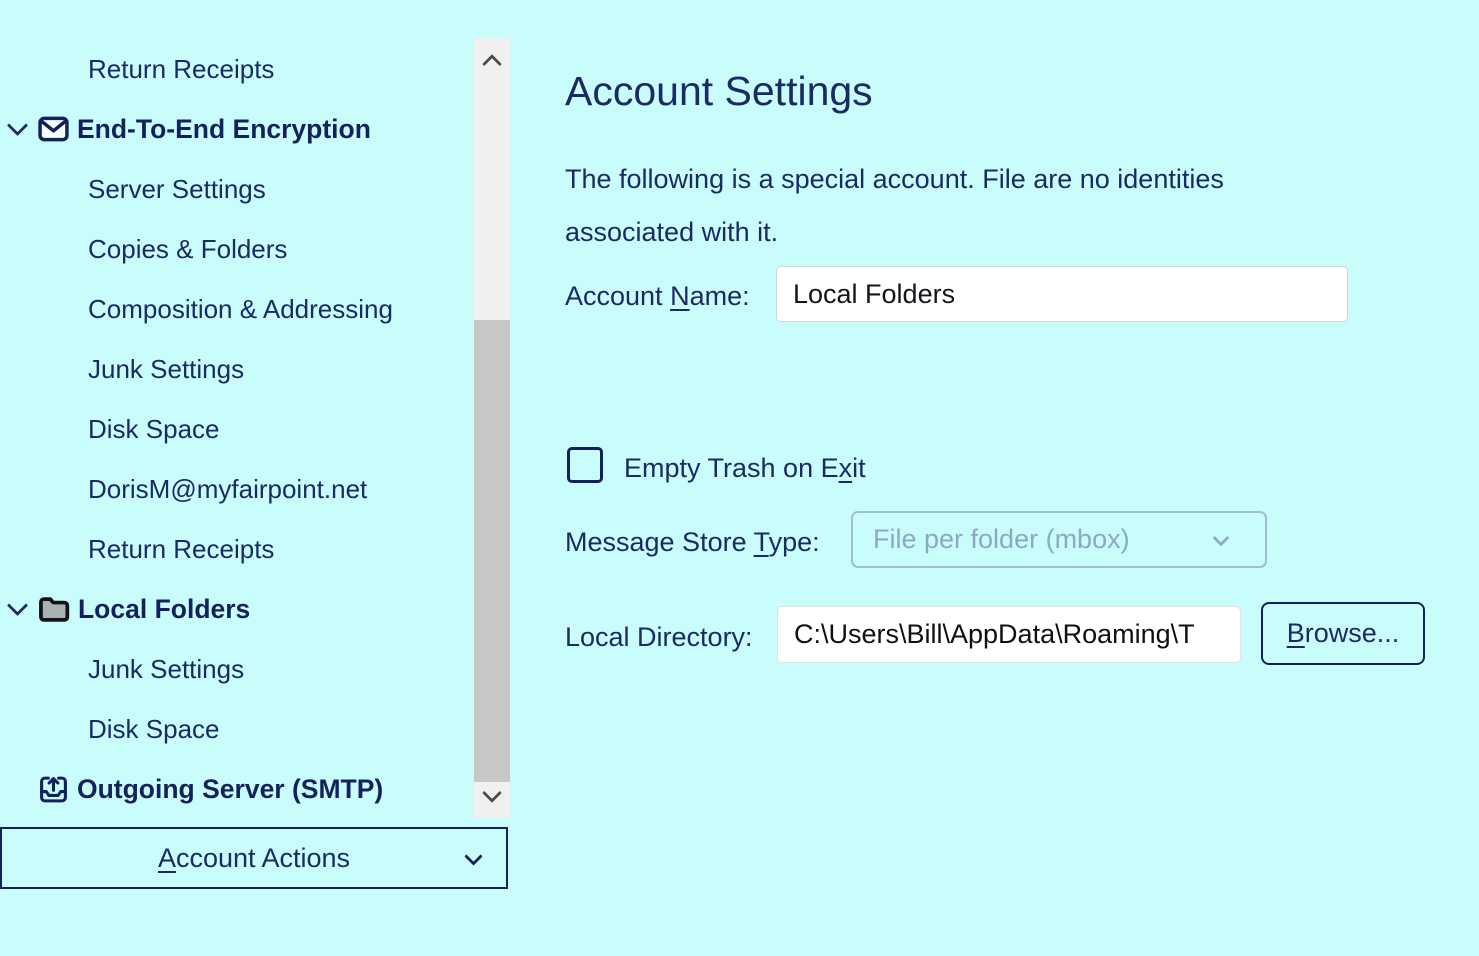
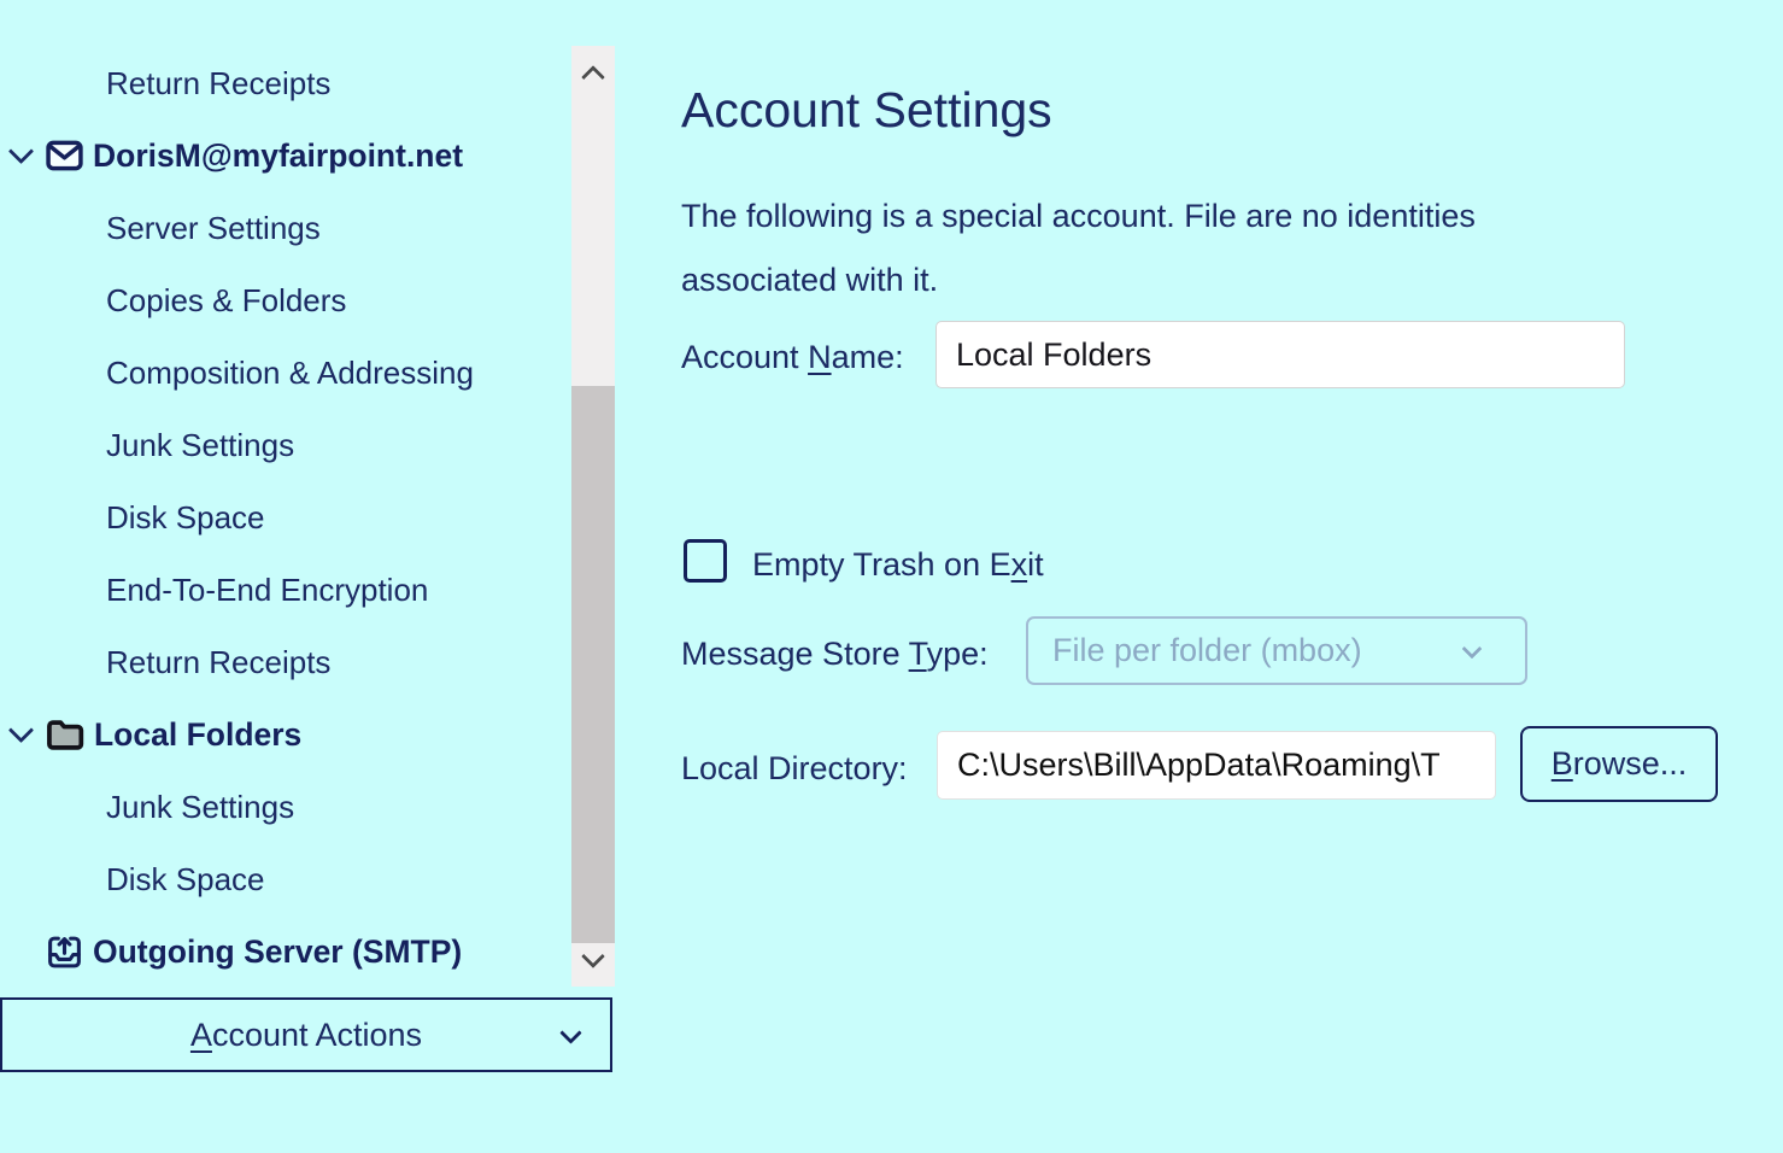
  Return Receipts
- End-To-End Encryption
+ DorisM@myfairpoint.net
  Server Settings
  Copies & Folders
  Composition & Addressing
  Junk Settings
  Disk Space
- DorisM@myfairpoint.net
+ End-To-End Encryption
  Return Receipts
  Local Folders
  Junk Settings
  Disk Space
  Outgoing Server (SMTP)
  Account Actions
  Account Settings
  The following is a special account. File are no identities
  associated with it.
  Account Name:
  Local Folders
  Empty Trash on Exit
  Message Store Type:
  File per folder (mbox)
  Local Directory:
  C:\Users\Bill\AppData\Roaming\T
  Browse...
